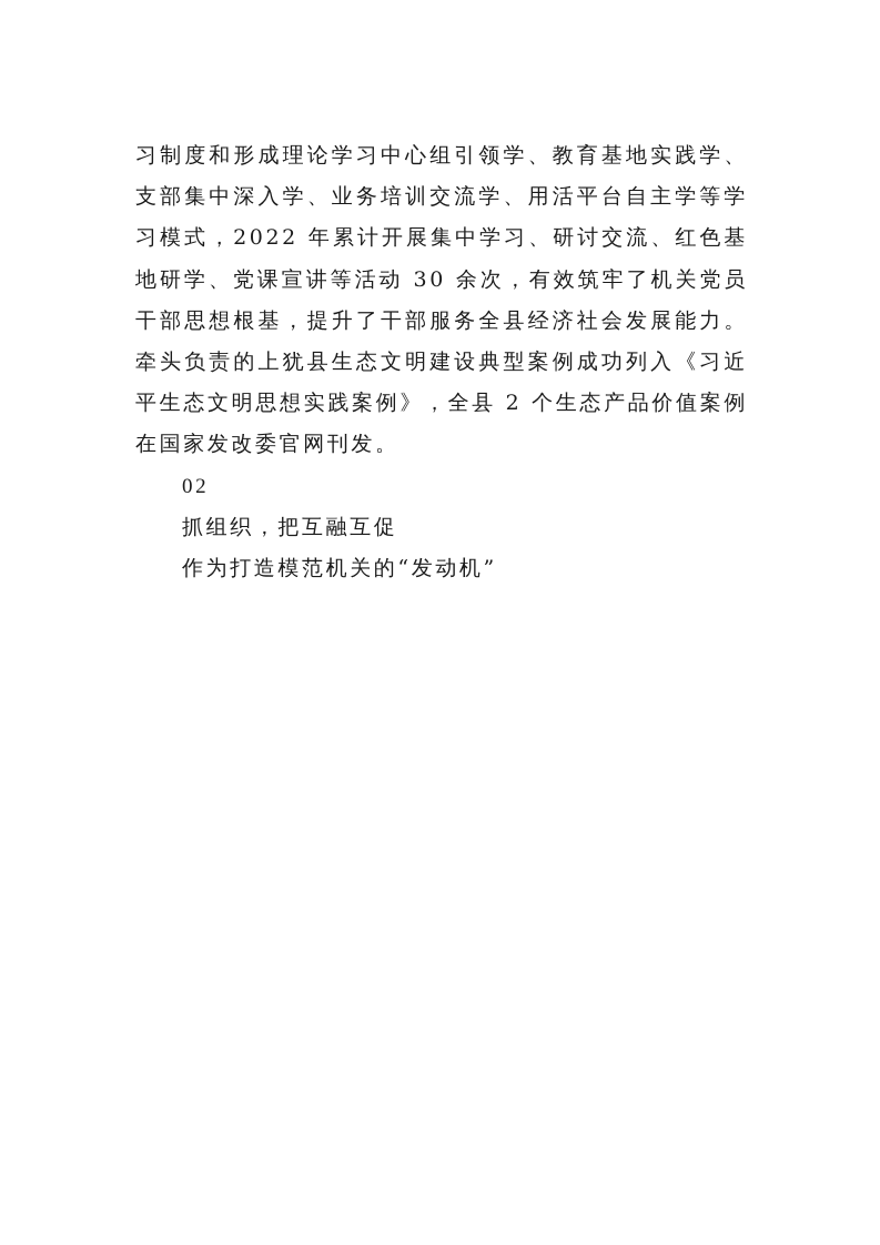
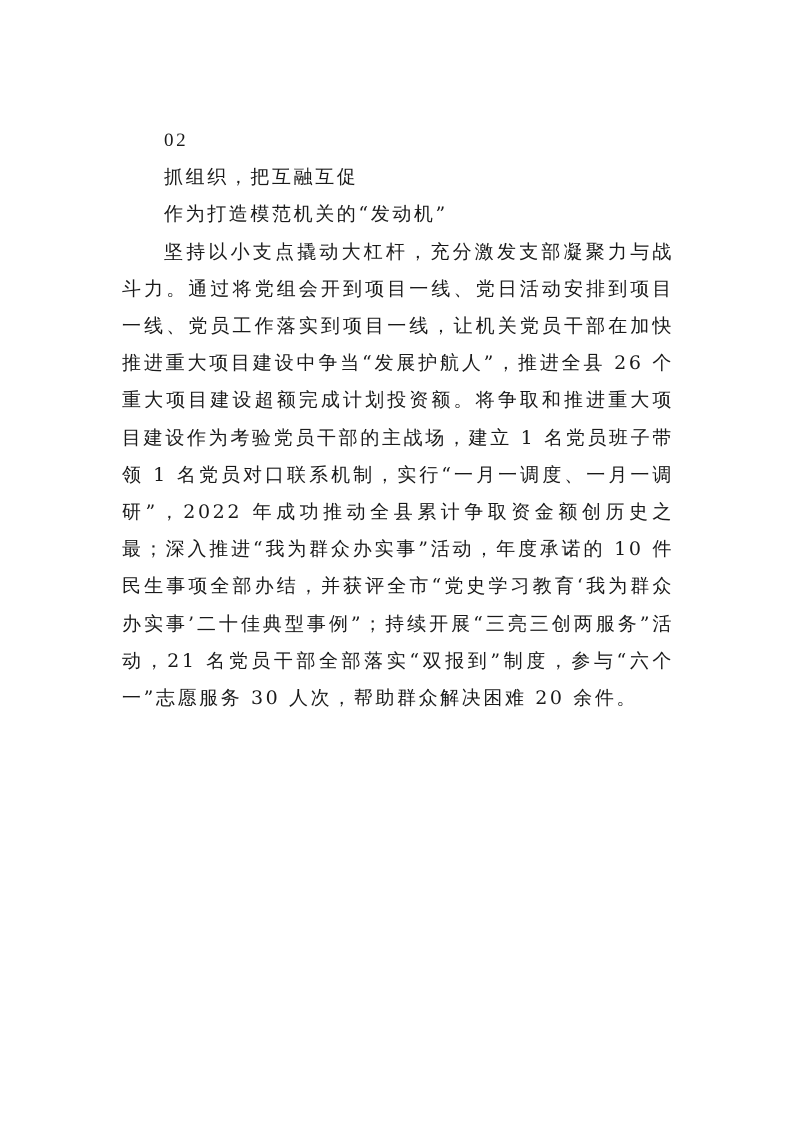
- 习制度和形成理论学习中心组引领学、教育基地实践学、支部集中深入学、业务培训交流学、用活平台自主学等学习模式，2022 年累计开展集中学习、研讨交流、红色基地研学、党课宣讲等活动 30 余次，有效筑牢了机关党员干部思想根基，提升了干部服务全县经济社会发展能力。牵头负责的上犹县生态文明建设典型案例成功列入《习近平生态文明思想实践案例》，全县 2 个生态产品价值案例在国家发改委官网刊发。
  02
  抓组织，把互融互促
  作为打造模范机关的“发动机”
+ 坚持以小支点撬动大杠杆，充分激发支部凝聚力与战斗力。通过将党组会开到项目一线、党日活动安排到项目一线、党员工作落实到项目一线，让机关党员干部在加快推进重大项目建设中争当“发展护航人”，推进全县 26 个重大项目建设超额完成计划投资额。将争取和推进重大项目建设作为考验党员干部的主战场，建立 1 名党员班子带领 1 名党员对口联系机制，实行“一月一调度、一月一调研”，2022 年成功推动全县累计争取资金额创历史之最；深入推进“我为群众办实事”活动，年度承诺的 10 件民生事项全部办结，并获评全市“党史学习教育‘我为群众办实事’二十佳典型事例”；持续开展“三亮三创两服务”活动，21 名党员干部全部落实“双报到”制度，参与“六个一”志愿服务 30 人次，帮助群众解决困难 20 余件。
